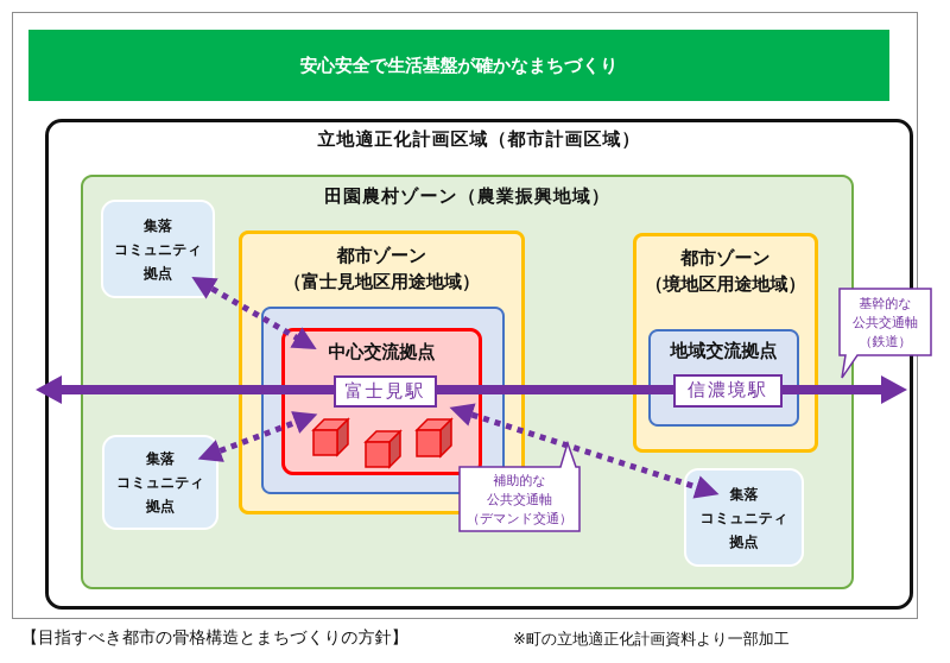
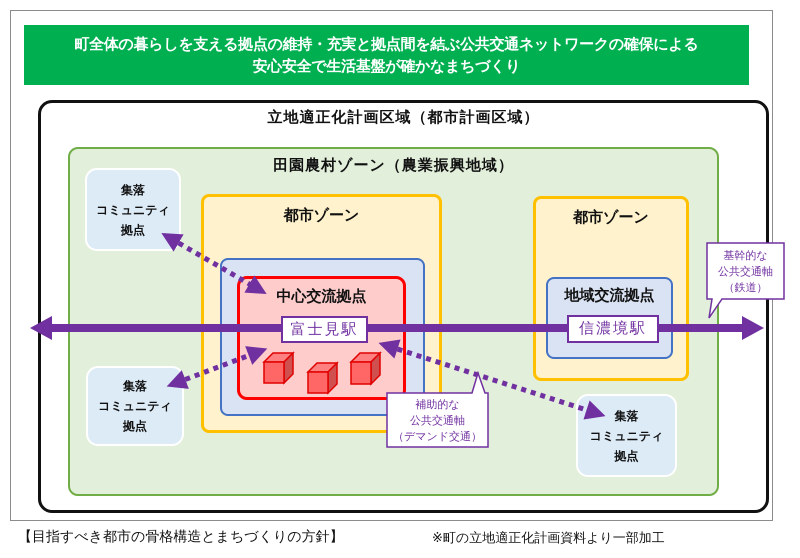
+ 町全体の暮らしを支える拠点の維持・充実と拠点間を結ぶ公共交通ネットワークの確保による
  安心安全で生活基盤が確かなまちづくり
  立地適正化計画区域（都市計画区域）
  田園農村ゾーン（農業振興地域）
  集落
  コミュニティ
  拠点
  集落
  コミュニティ
  拠点
  集落
  コミュニティ
  拠点
  都市ゾーン
- （富士見地区用途地域）
  中心交流拠点
  都市ゾーン
- （境地区用途地域）
  地域交流拠点
  富士見駅
  信濃境駅
  補助的な
  公共交通軸
  （デマンド交通）
  基幹的な
  公共交通軸
  （鉄道）
  【目指すべき都市の骨格構造とまちづくりの方針】
  ※町の立地適正化計画資料より一部加工
